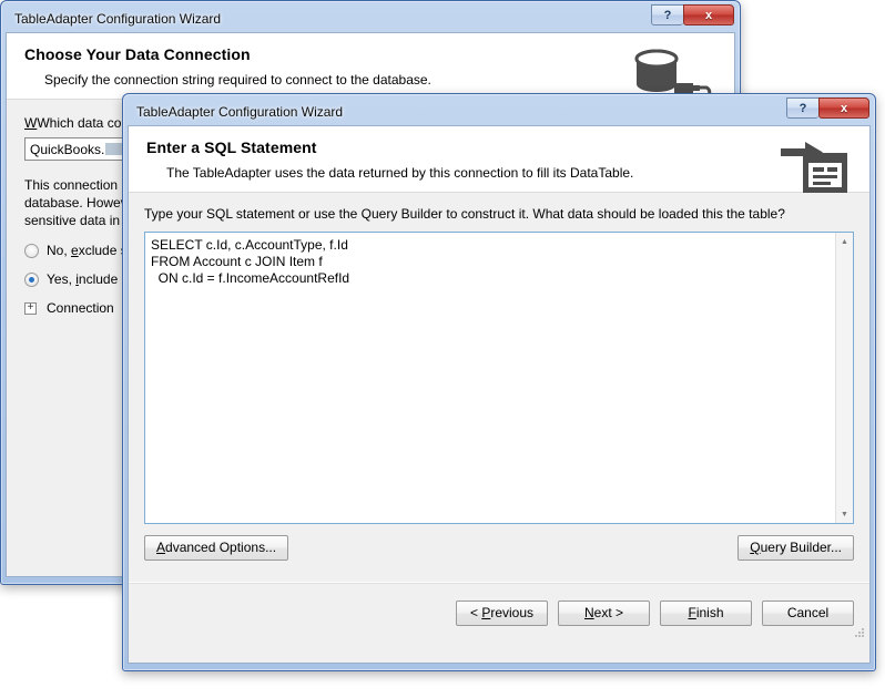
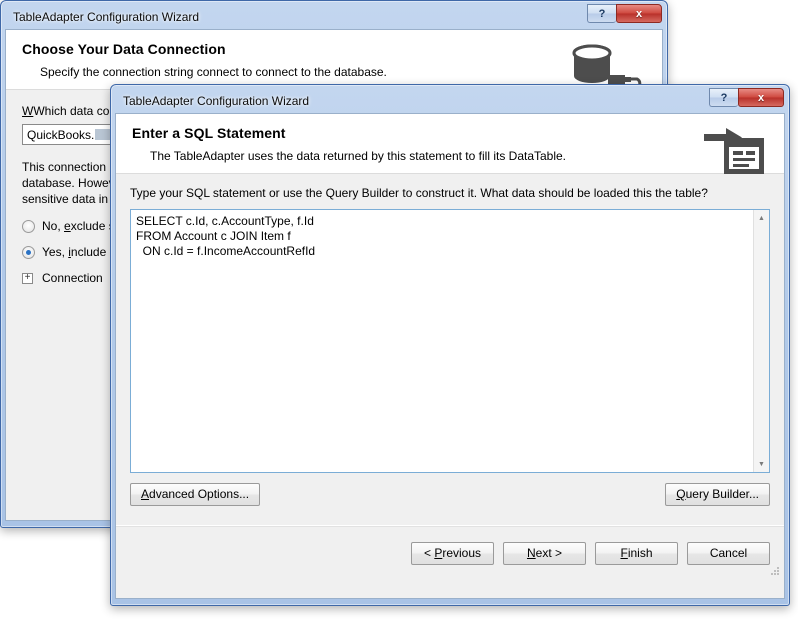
  TableAdapter Configuration Wizard
  ?
  x
  Choose Your Data Connection
- Specify the connection string required to connect to the database.
+ Specify the connection string connect to connect to the database.
  WWhich data co
  QuickBooks.
  This connection
  database. Howe
  sensitive data in
  No, exclude
  Yes, include
  +
  Connection
  TableAdapter Configuration Wizard
  ?
  x
  Enter a SQL Statement
- The TableAdapter uses the data returned by this connection to fill its DataTable.
+ The TableAdapter uses the data returned by this statement to fill its DataTable.
  Type your SQL statement or use the Query Builder to construct it. What data should be loaded this the table?
  SELECT c.Id, c.AccountType, f.Id
  FROM Account c JOIN Item f
  ON c.Id = f.IncomeAccountRefId
  Advanced Options...
  Query Builder...
  < Previous
  Next >
  Finish
  Cancel
